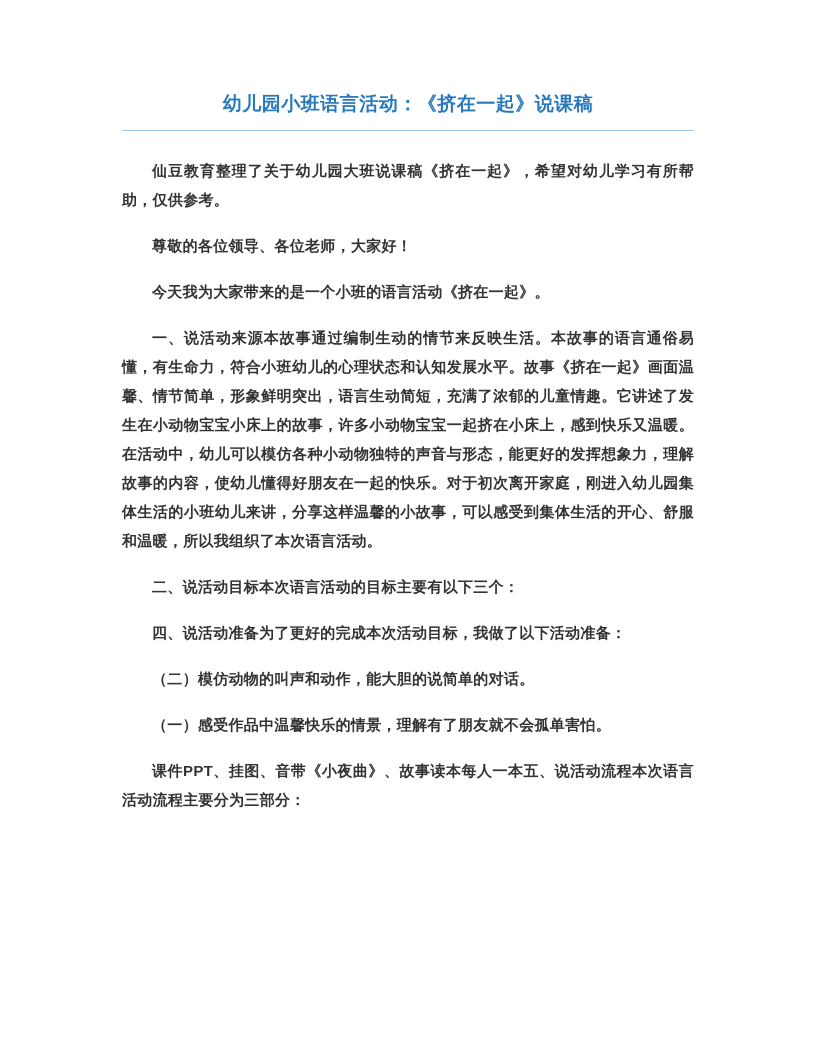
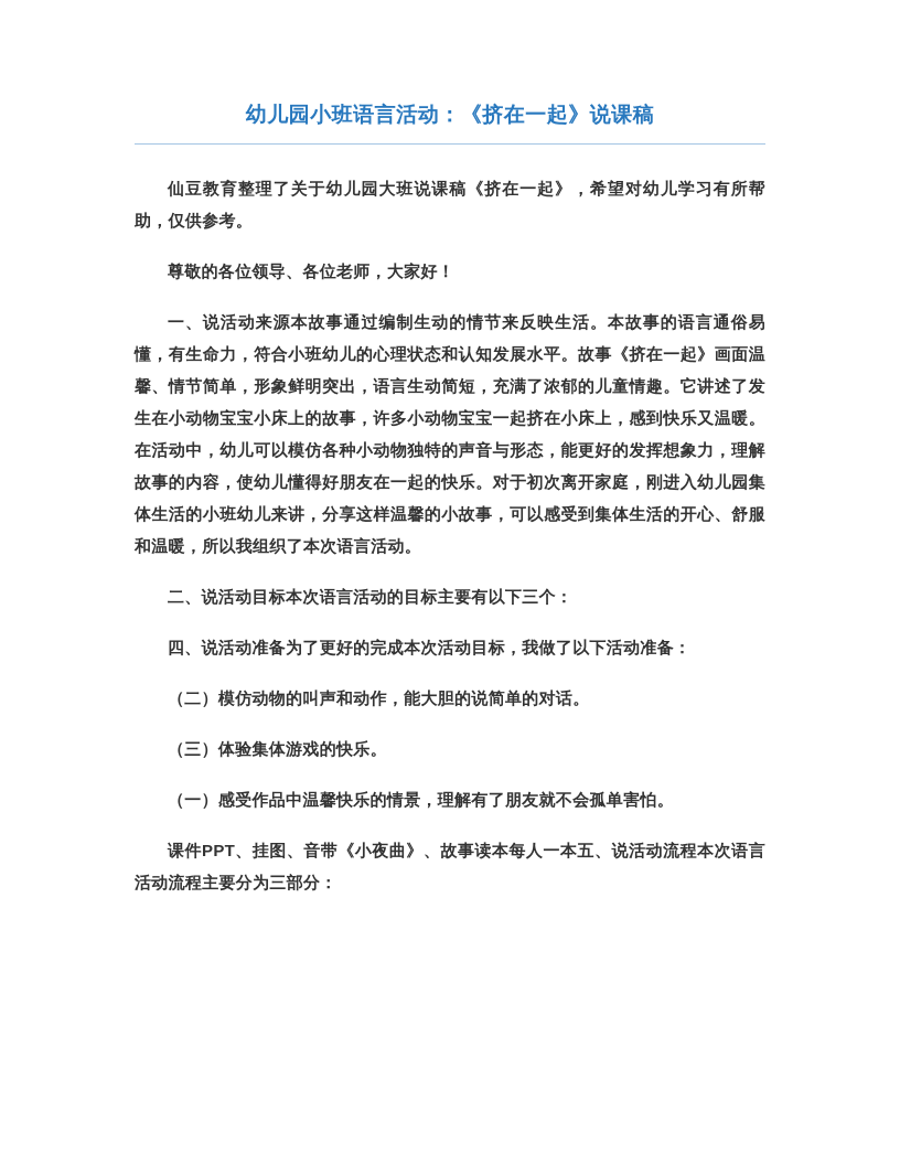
  幼儿园小班语言活动：《挤在一起》说课稿
  仙豆教育整理了关于幼儿园大班说课稿《挤在一起》，希望对幼儿学习有所帮助，仅供参考。
  尊敬的各位领导、各位老师，大家好！
- 今天我为大家带来的是一个小班的语言活动《挤在一起》。
  一、说活动来源本故事通过编制生动的情节来反映生活。本故事的语言通俗易懂，有生命力，符合小班幼儿的心理状态和认知发展水平。故事《挤在一起》画面温馨、情节简单，形象鲜明突出，语言生动简短，充满了浓郁的儿童情趣。它讲述了发生在小动物宝宝小床上的故事，许多小动物宝宝一起挤在小床上，感到快乐又温暖。在活动中，幼儿可以模仿各种小动物独特的声音与形态，能更好的发挥想象力，理解故事的内容，使幼儿懂得好朋友在一起的快乐。对于初次离开家庭，刚进入幼儿园集体生活的小班幼儿来讲，分享这样温馨的小故事，可以感受到集体生活的开心、舒服和温暖，所以我组织了本次语言活动。
  二、说活动目标本次语言活动的目标主要有以下三个：
  四、说活动准备为了更好的完成本次活动目标，我做了以下活动准备：
  （二）模仿动物的叫声和动作，能大胆的说简单的对话。
+ （三）体验集体游戏的快乐。
  （一）感受作品中温馨快乐的情景，理解有了朋友就不会孤单害怕。
  课件PPT、挂图、音带《小夜曲》、故事读本每人一本五、说活动流程本次语言活动流程主要分为三部分：
